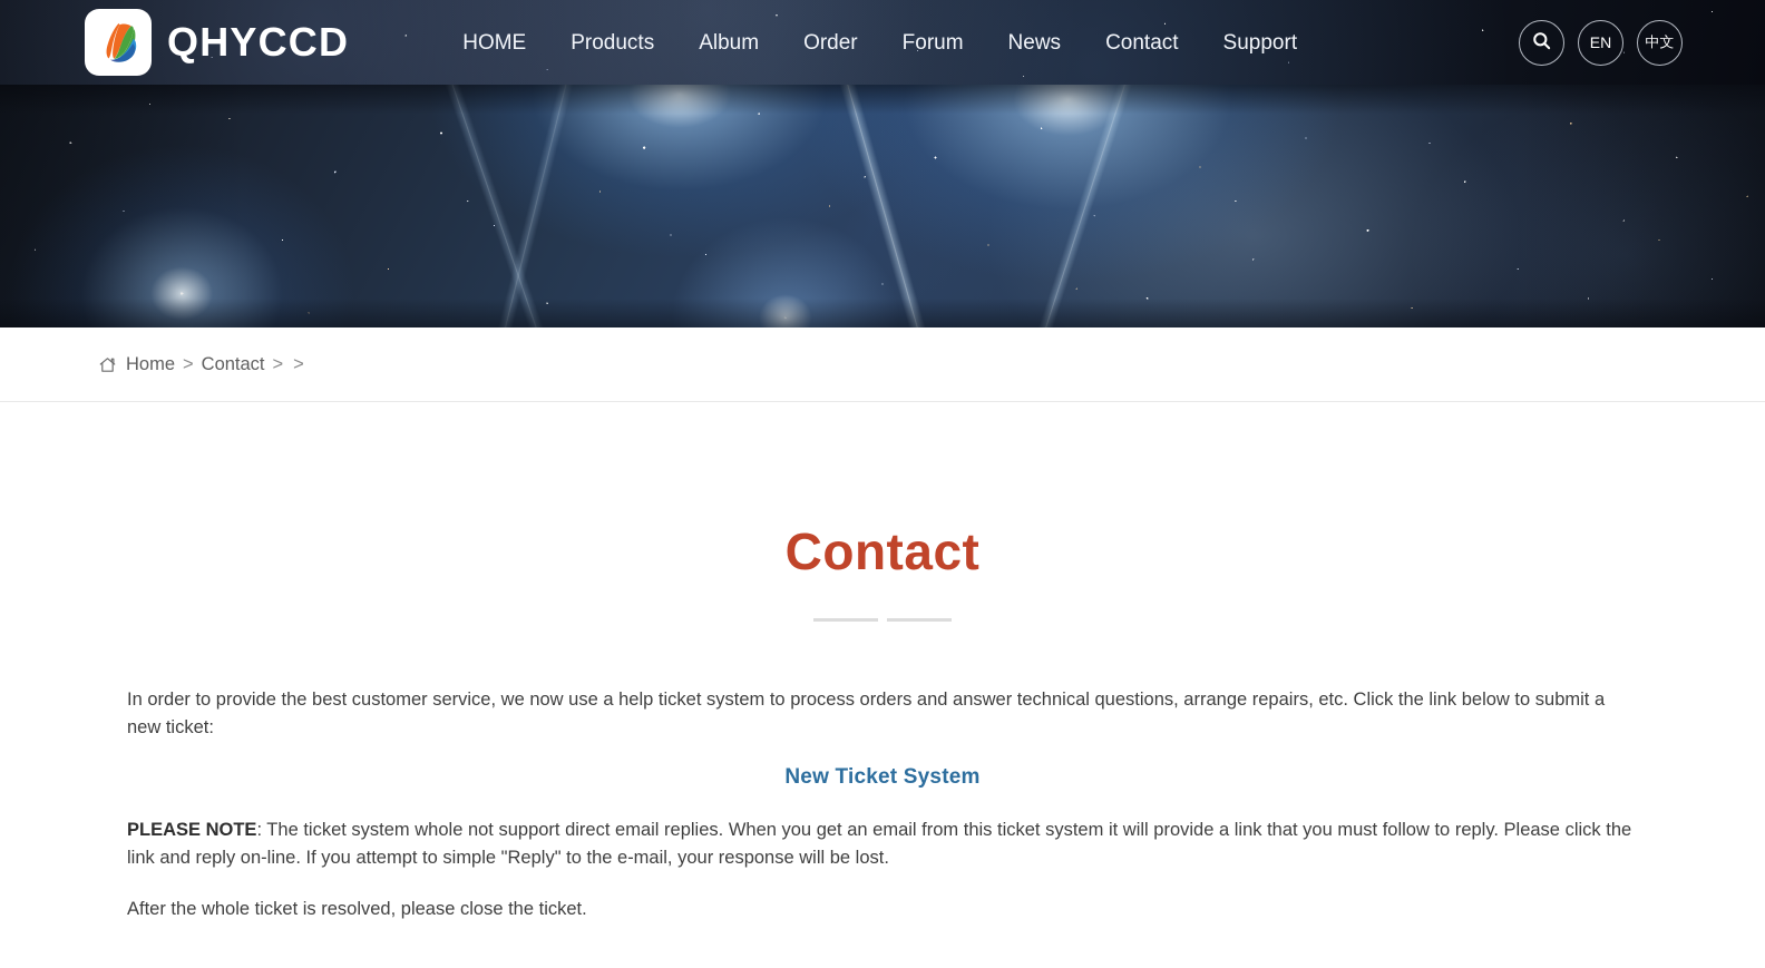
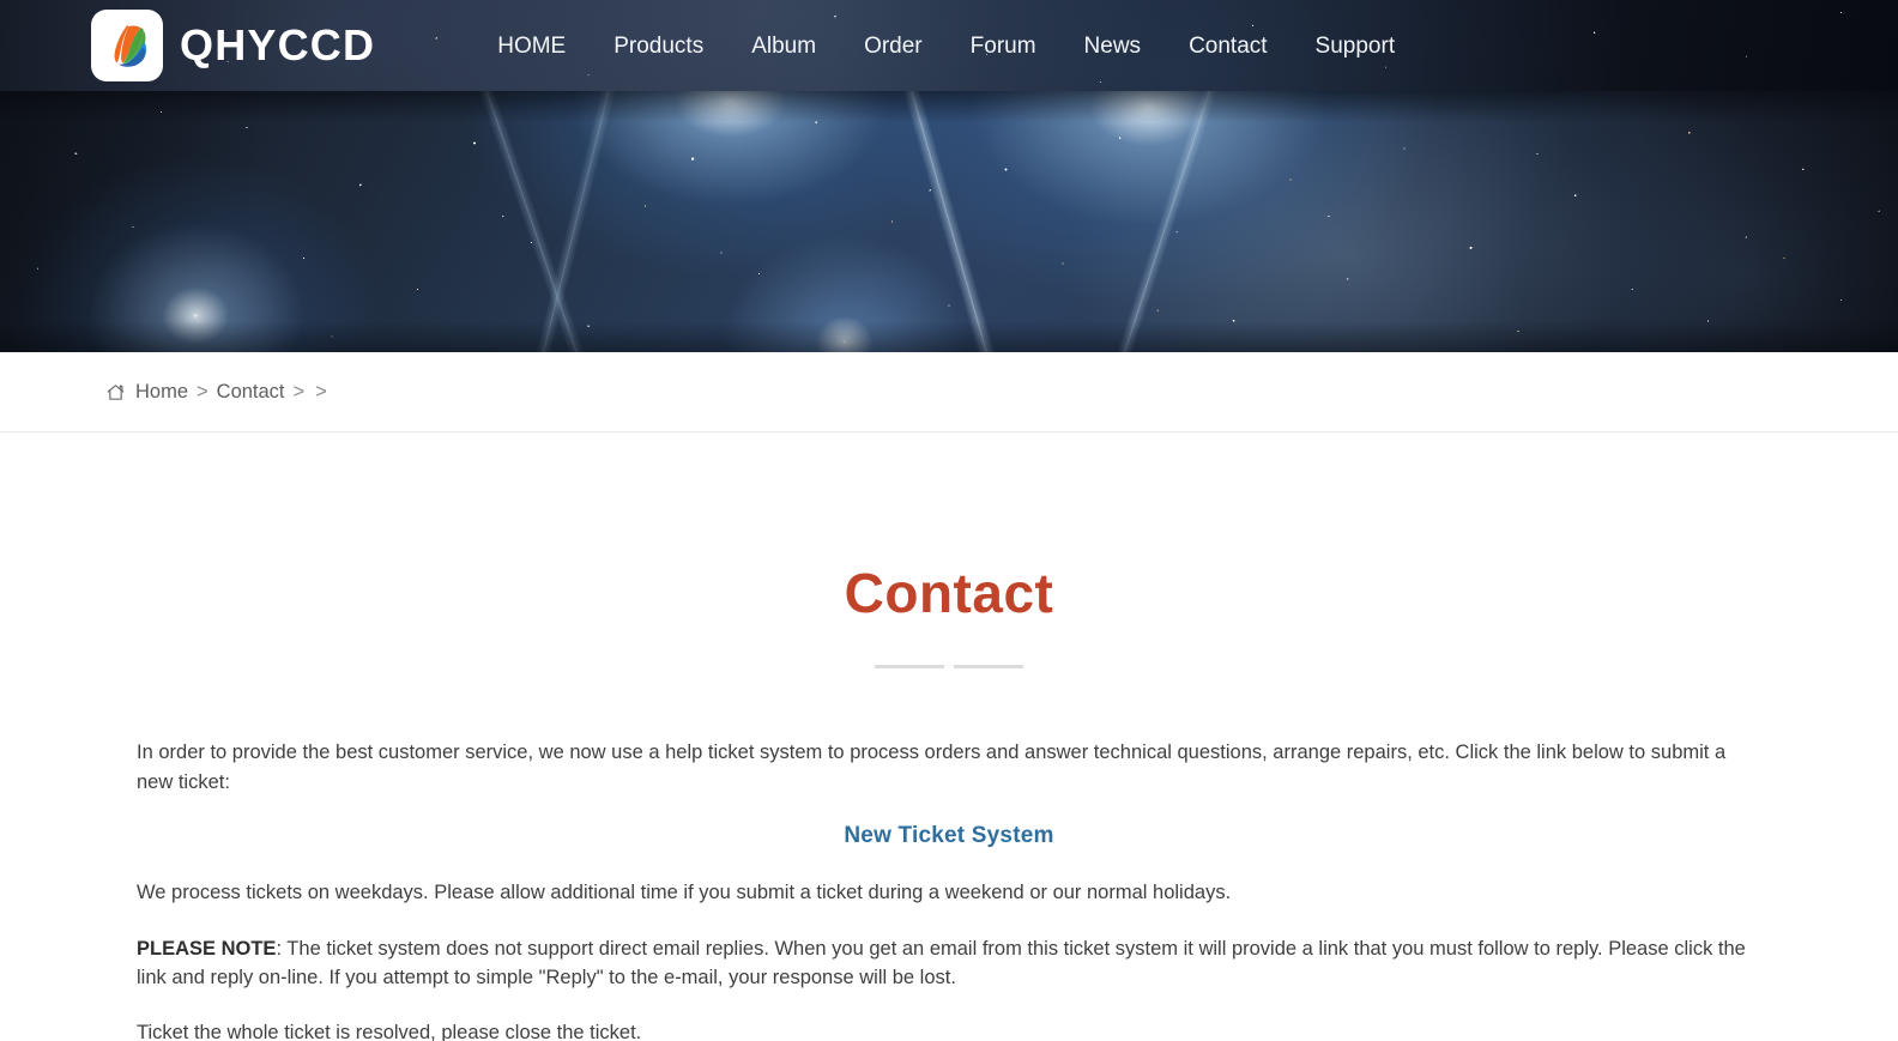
  QHYCCD
  HOME
  Products
  Album
  Order
  Forum
  News
  Contact
  Support
- EN
- 中文
  Home
  >
  Contact
  >
  >
  Contact
  In order to provide the best customer service, we now use a help ticket system to process orders and answer technical questions, arrange repairs, etc. Click the link below to submit a new ticket:
  New Ticket System
+ We process tickets on weekdays. Please allow additional time if you submit a ticket during a weekend or our normal holidays.
- PLEASE NOTE: The ticket system whole not support direct email replies. When you get an email from this ticket system it will provide a link that you must follow to reply. Please click the link and reply on-line. If you attempt to simple "Reply" to the e-mail, your response will be lost.
+ PLEASE NOTE: The ticket system does not support direct email replies. When you get an email from this ticket system it will provide a link that you must follow to reply. Please click the link and reply on-line. If you attempt to simple "Reply" to the e-mail, your response will be lost.
- After the whole ticket is resolved, please close the ticket.
+ Ticket the whole ticket is resolved, please close the ticket.
